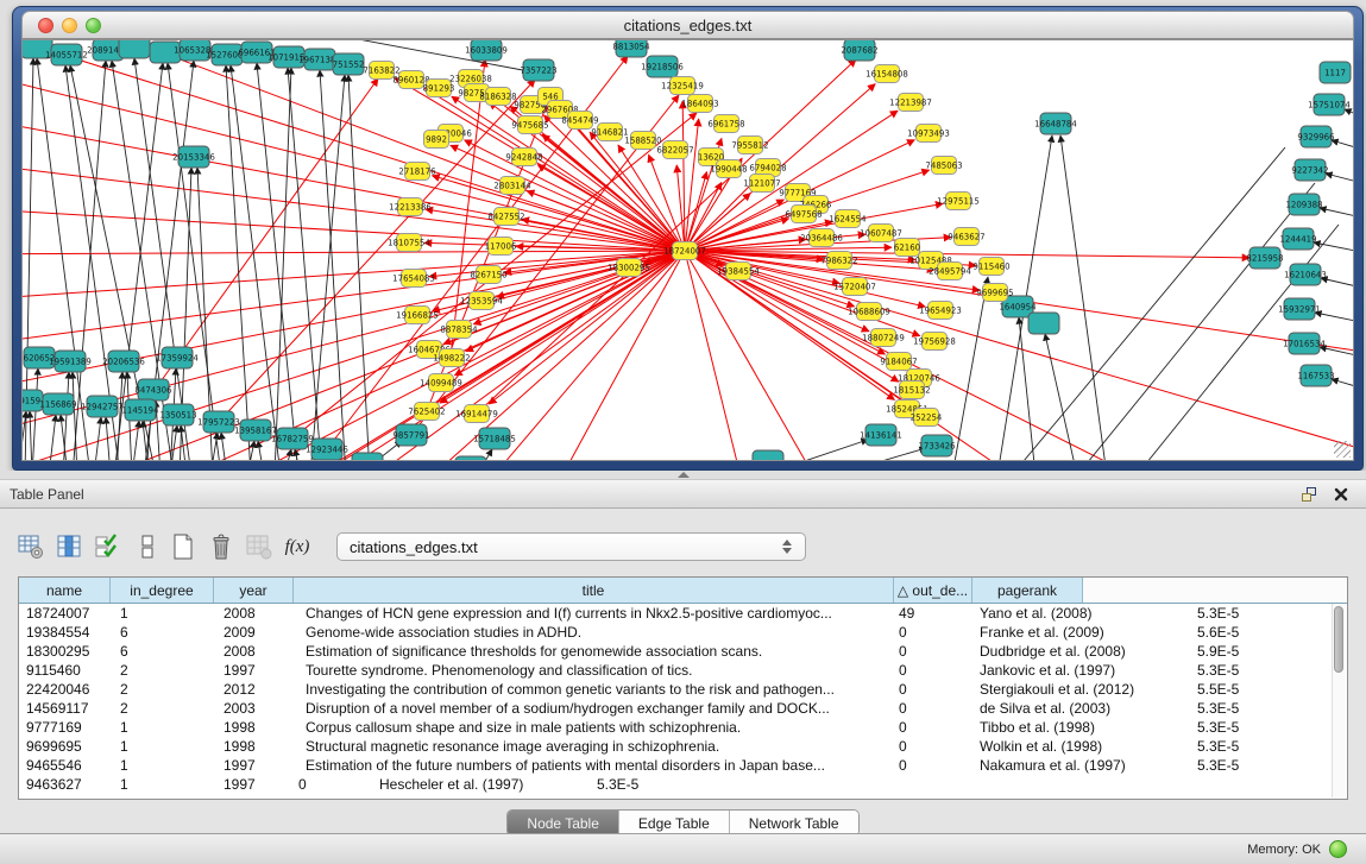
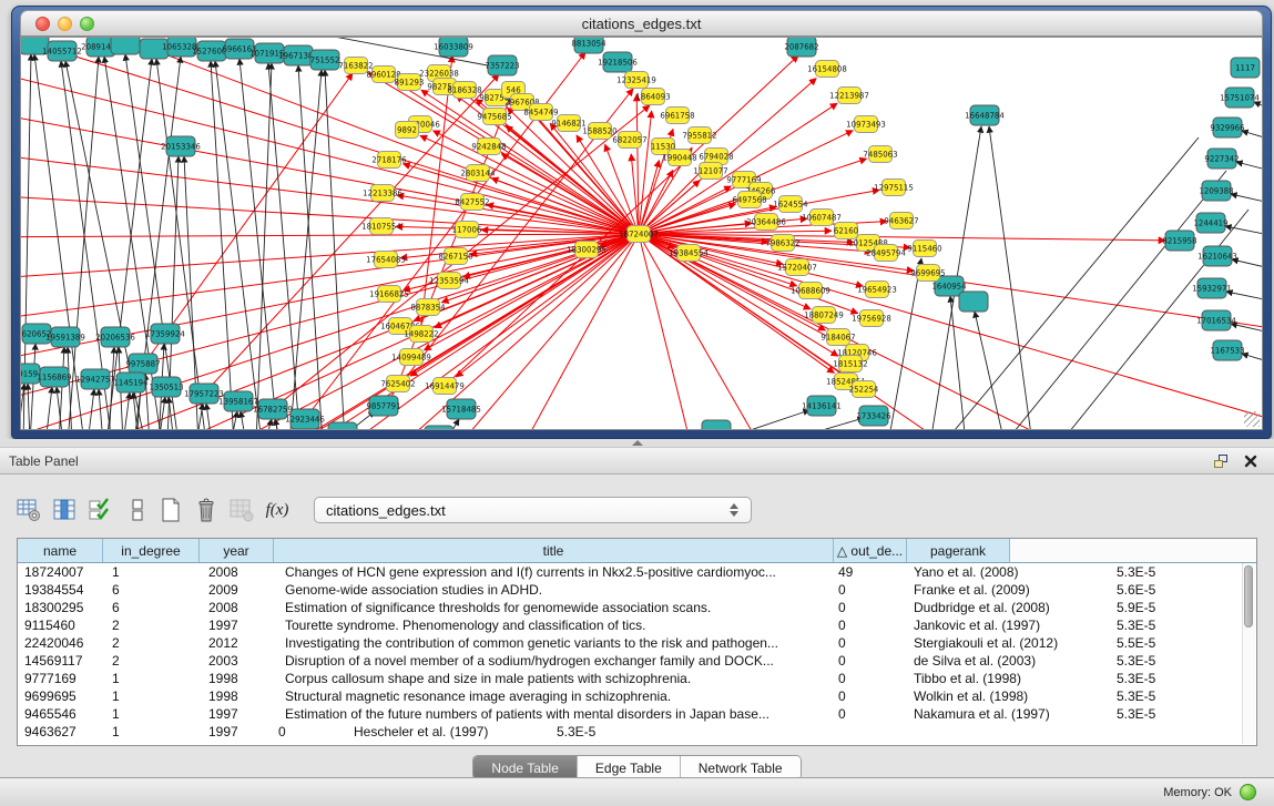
  citations_edges.txt
  14055712
  208914
  1065328
  1527600
  6966161
  1071915
  196713
  751552
  20153346
  16033809
  7357223
  8813054
  19218506
  2087682
  16648784
  620652
  19591389
  20206536
  17359924
- 8474306
+ 9975887
  9159
  1156869
  12942757
  1145194
  1350513
  17957223
  13958167
  16782759
  12923446
  9857791
  15718485
  14136141
  1733426
  1640954
  1117
  15751074
  9329966
  9227342
  1209388
  1244419
  8215958
  16210643
  15932971
  17016534
  1167533
  7163822
  896012
  891293
  23226038
  98275
  8186328
  98275
  546
  2967608
  9475685
  8454749
  9146821
  1588520
  6822057
  12325419
  1864093
- 13620
+ 11530
  9892
  2718176
  12213386
  18107554
  9242848
  2803144
  8427552
  117006
  8267150
  17654083
  12353594
  19166825
  8878354
  160467
  1498222
  14099489
  7625402
  16914479
  18300295
  19384554
  6961758
  7955812
  1990448
  6794028
  1121077
  9777169
  6497568
  1624554
  20364486
  10607487
  62160
  16154808
  12213987
  10973493
  7485063
  12975115
  9463627
  7986322
  15720407
  10688609
  18807249
  9184067
  18120746
  1815132
  252254
  10125488
  28495794
  19654923
  19756928
  9115460
  9699695
  18724007
  Table Panel
  f(x)
  citations_edges.txt
  name
  in_degree
  year
  title
  △ out_de...
  pagerank
  18724007
  1
  2008
  Changes of HCN gene expression and I(f) currents in Nkx2.5-positive cardiomyoc...
  49
  Yano et al. (2008)
  5.3E-5
  19384554
  6
  2009
  Genome-wide association studies in ADHD.
  0
  Franke et al. (2009)
  5.6E-5
  18300295
  6
  2008
  Estimation of significance thresholds for genomewide association scans.
  0
  Dudbridge et al. (2008)
  5.9E-5
  9115460
  2
  1997
  Tourette syndrome. Phenomenology and classification of tics.
  0
  Jankovic et al. (1997)
  5.3E-5
  22420046
  2
  2012
  Investigating the contribution of common genetic variants to the risk and pathogen...
  0
  Stergiakouli et al. (2012)
  5.5E-5
  14569117
  2
  2003
  Disruption of a novel member of a sodium/hydrogen exchanger family and DOCK...
  0
  de Silva et al. (2003)
  5.3E-5
  9777169
  1
  1998
  Corpus callosum shape and size in male patients with schizophrenia.
  0
  Tibbo et al. (1998)
  5.3E-5
  9699695
  1
  1998
  Structural magnetic resonance image averaging in schizophrenia.
  0
  Wolkin et al. (1998)
  5.3E-5
  9465546
  1
  1997
  Estimation of the future numbers of patients with mental disorders in Japan base...
  0
  Nakamura et al. (1997)
  5.3E-5
  9463627
  1
  1997
  0
  Hescheler et al. (1997)
  5.3E-5
  Node Table
  Edge Table
  Network Table
  Memory: OK
